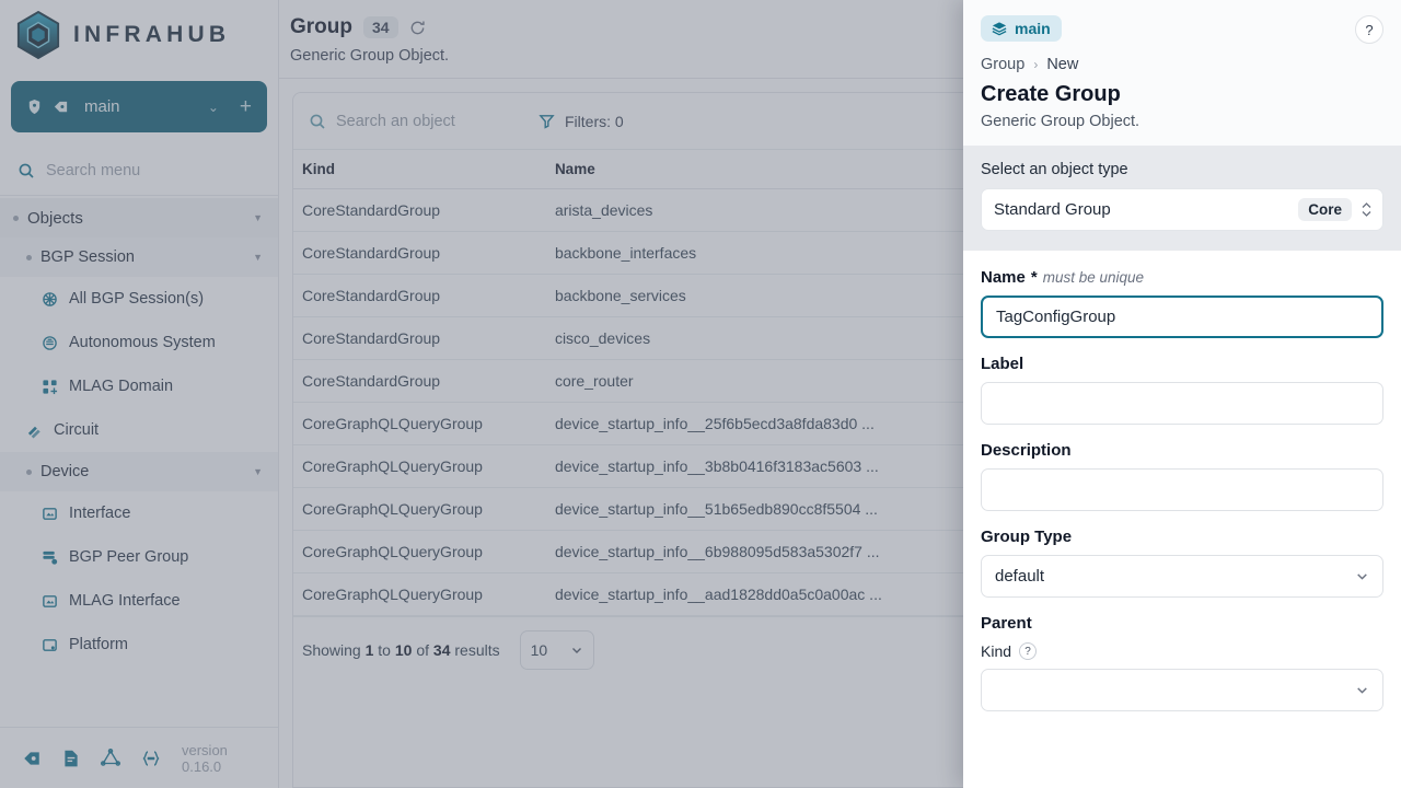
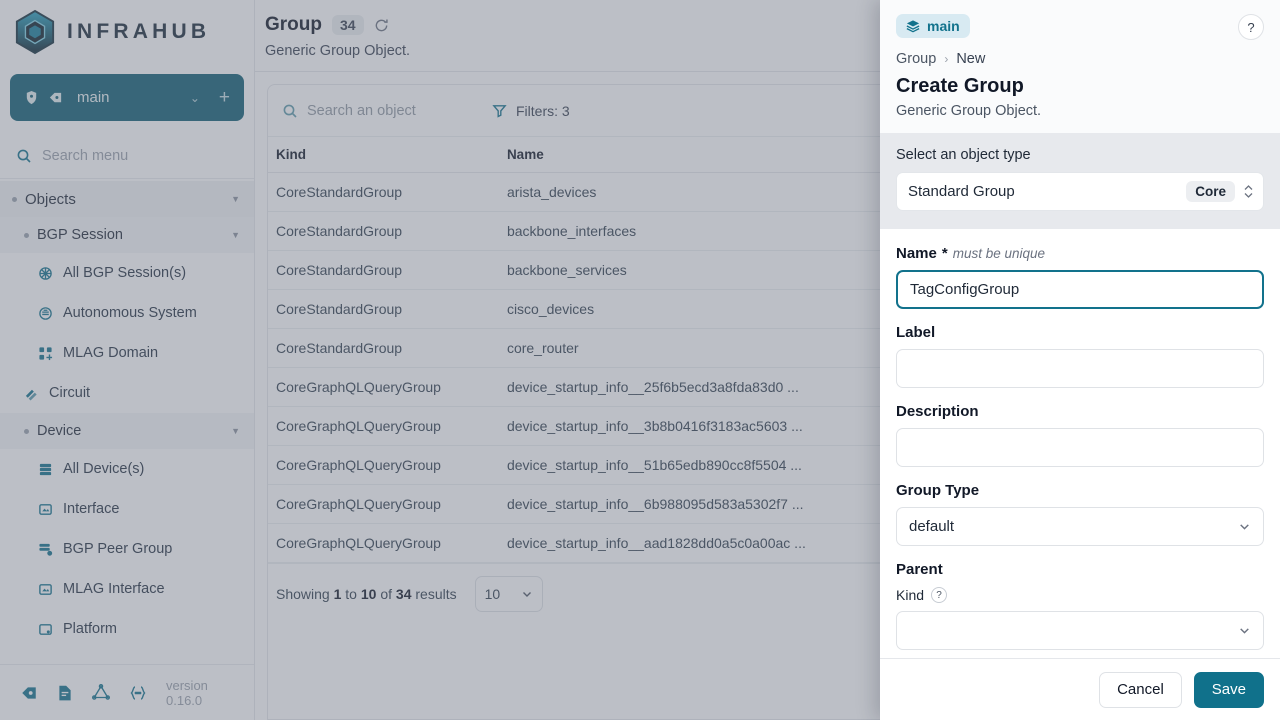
  INFRAHUB
  main
  ⌄
  +
  Search menu
  Objects
  ▼
  BGP Session
  ▼
  All BGP Session(s)
  Autonomous System
  MLAG Domain
  Circuit
  Device
  ▼
+ All Device(s)
  Interface
  BGP Peer Group
  MLAG Interface
  Platform
  version 0.16.0
  Group
  34
  Generic Group Object.
  Search an object
- Filters: 0
+ Filters: 3
  CoreStandardGroup	arista_devices
  CoreStandardGroup	cisco_devices
  CoreStandardGroup	core_router
  CoreGraphQLQueryGroup	device_startup_info__25f6b5ecd3a8fda83d0 ...
  CoreGraphQLQueryGroup	device_startup_info__3b8b0416f3183ac5603 ...
  CoreGraphQLQueryGroup	device_startup_info__51b65edb890cc8f5504 ...
  CoreGraphQLQueryGroup	device_startup_info__6b988095d583a5302f7 ...
  CoreGraphQLQueryGroup	device_startup_info__aad1828dd0a5c0a00ac ...
  Showing 1 to 10 of 34 results
  10
  main
  ?
  Group
  ›
  New
  Create Group
  Generic Group Object.
  Select an object type
  Standard Group
  Core
  Name
  *
  must be unique
  TagConfigGroup
  Label
  Description
  Group Type
  default
  Parent
  Kind
  ?
+ Cancel
+ Save
